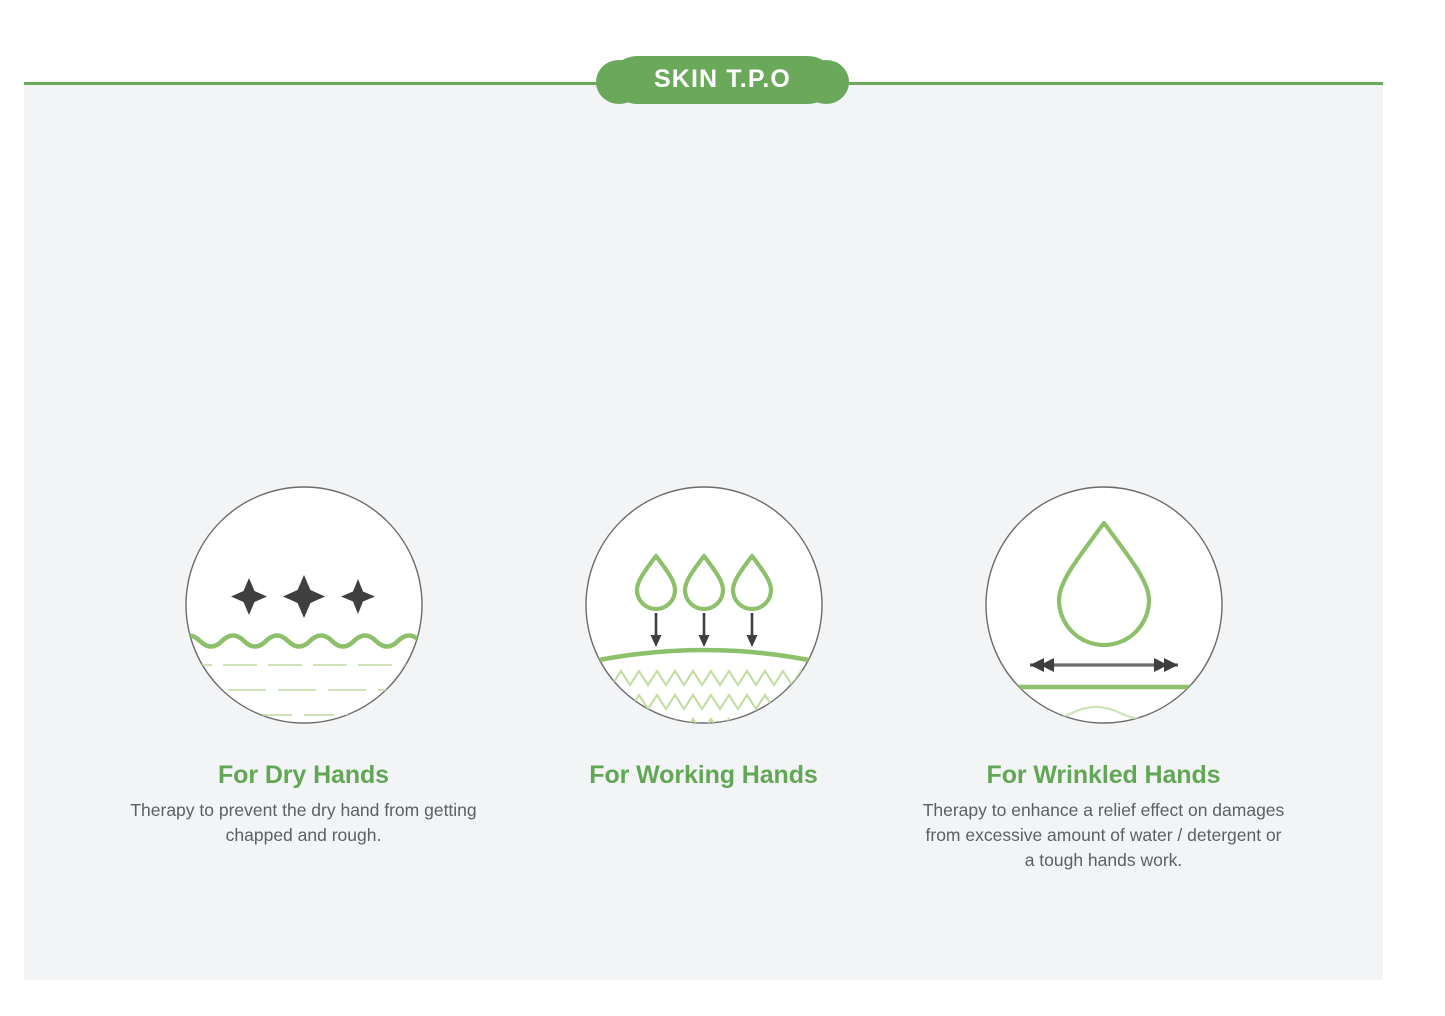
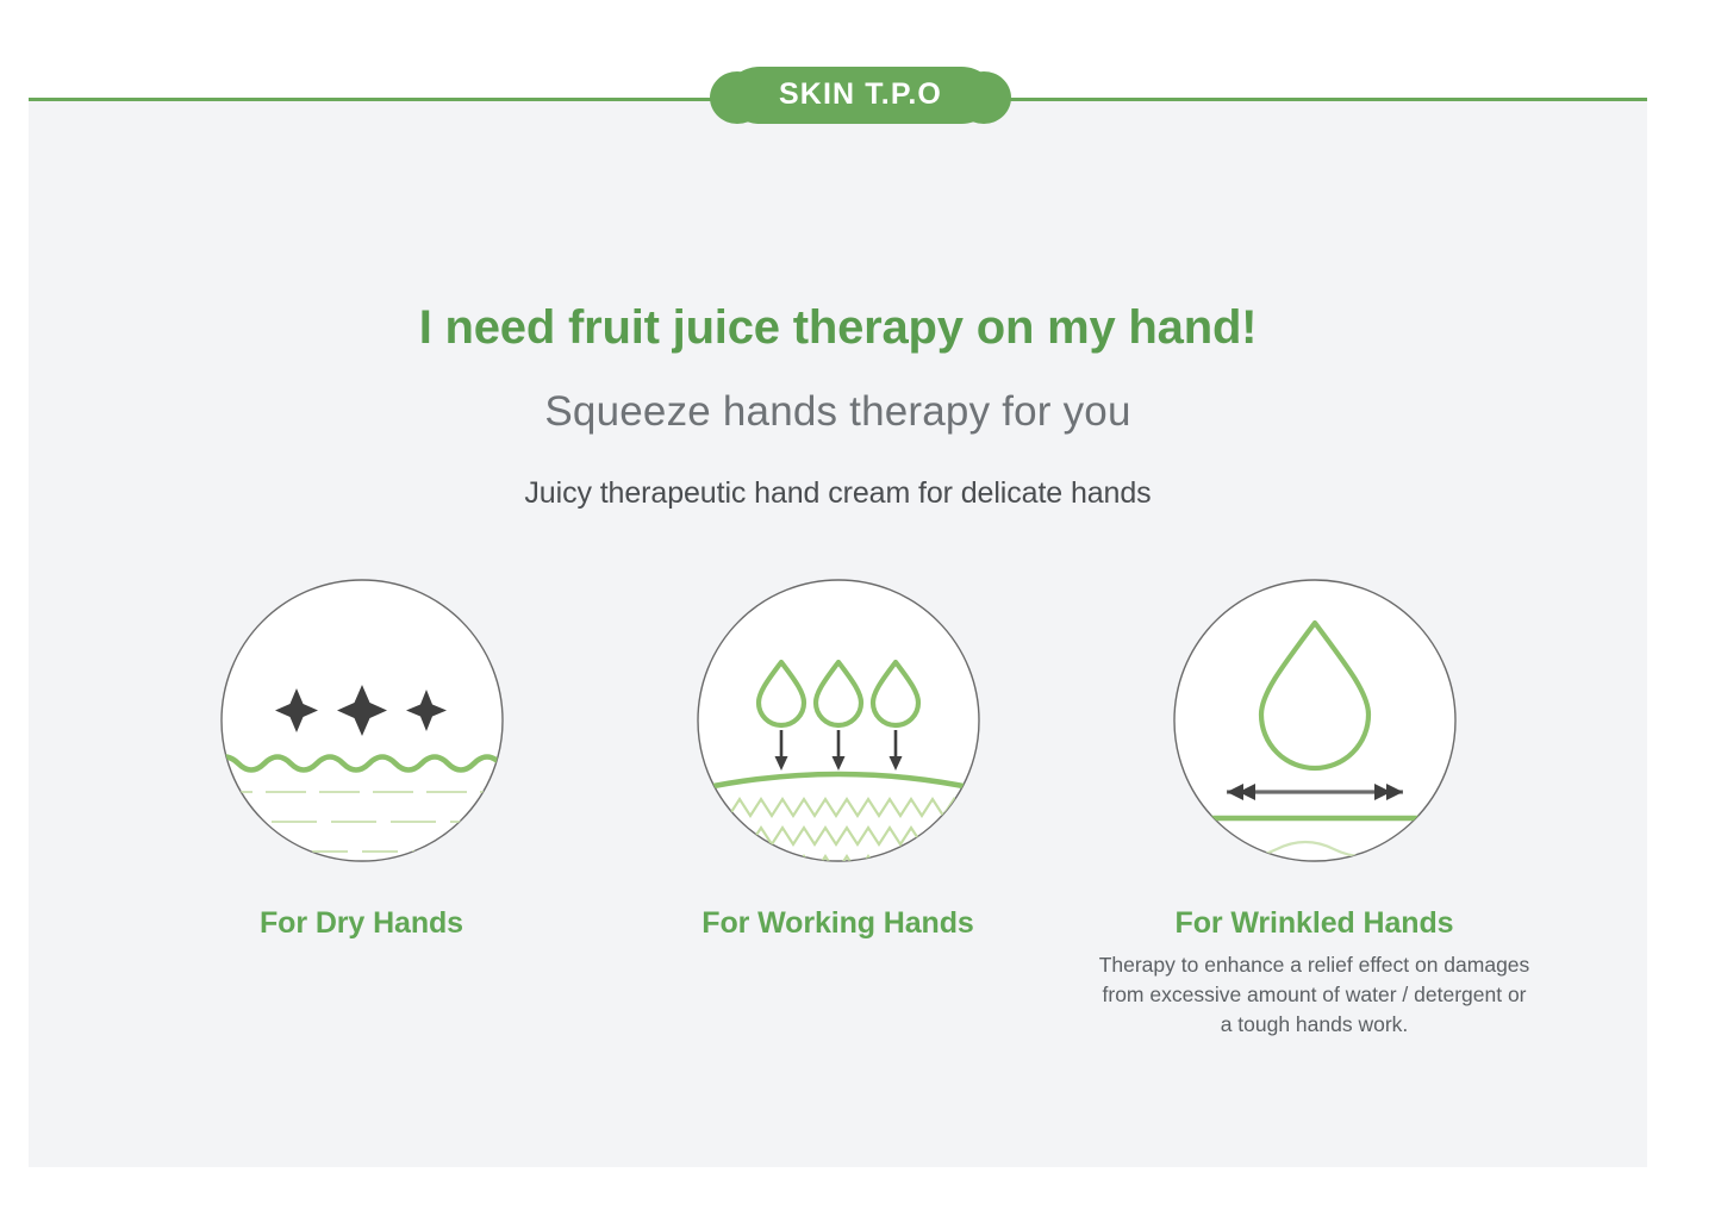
+ I need fruit juice therapy on my hand!
+ Squeeze hands therapy for you
+ Juicy therapeutic hand cream for delicate hands
  For Dry Hands
- Therapy to prevent the dry hand from getting chapped and rough.
  For Working Hands
  For Wrinkled Hands
  Therapy to enhance a relief effect on damages from excessive amount of water / detergent or a tough hands work.
  SKIN T.P.O
